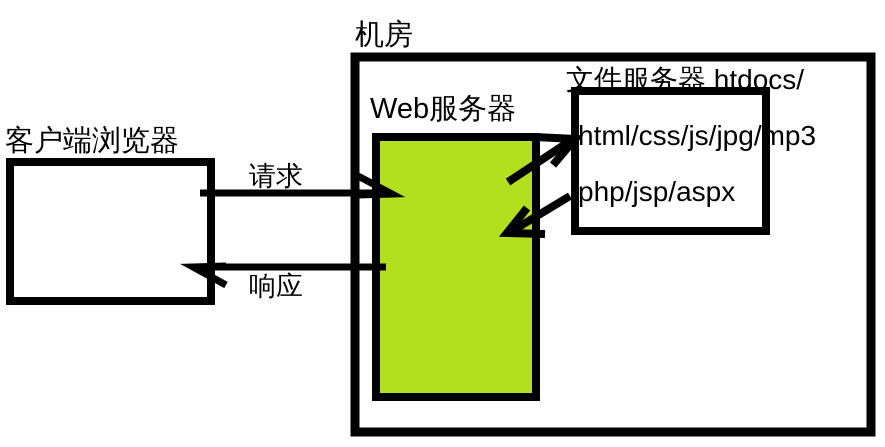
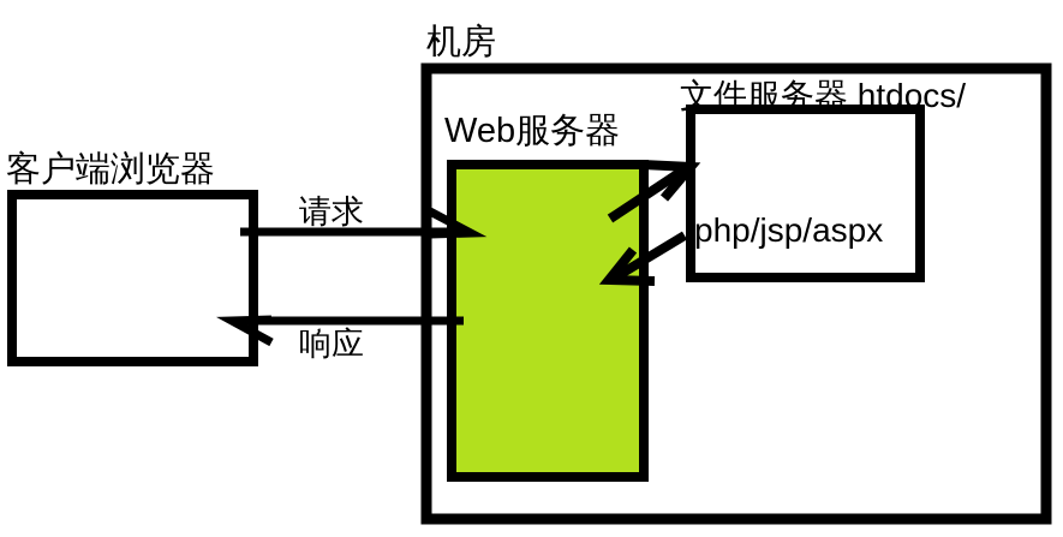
  机房
  客户端浏览器
  Web服务器
  文件服务器 htdocs/
- html/css/js/jpg/mp3
  php/jsp/aspx
  请求
  响应
